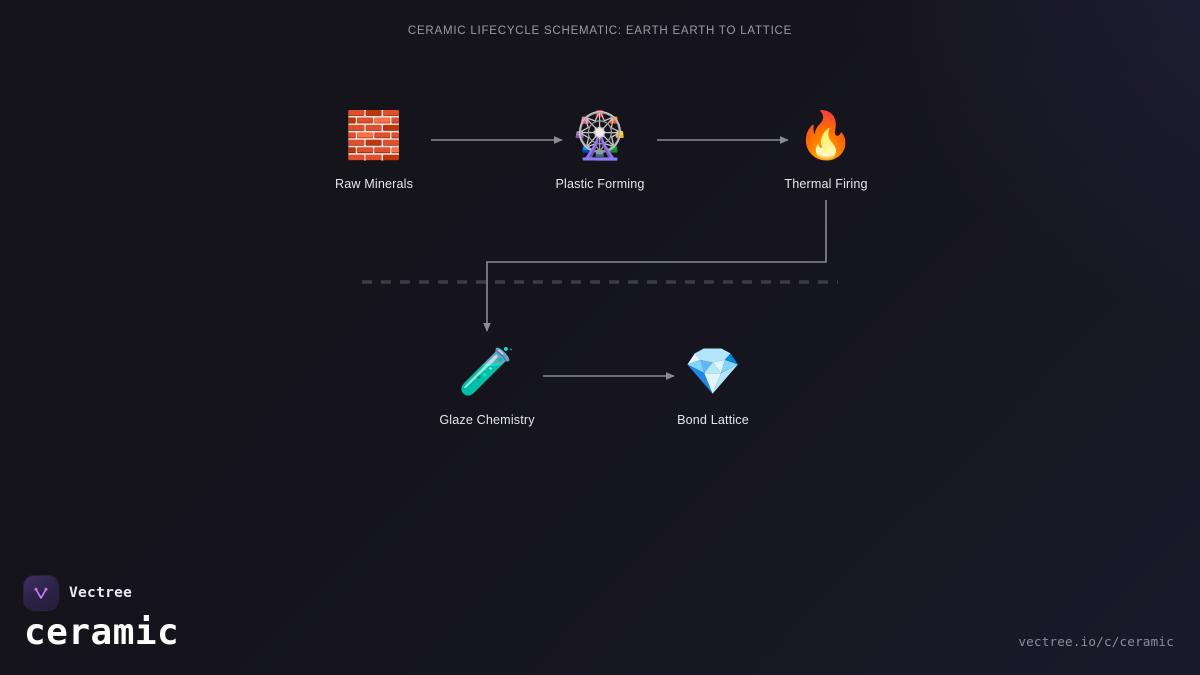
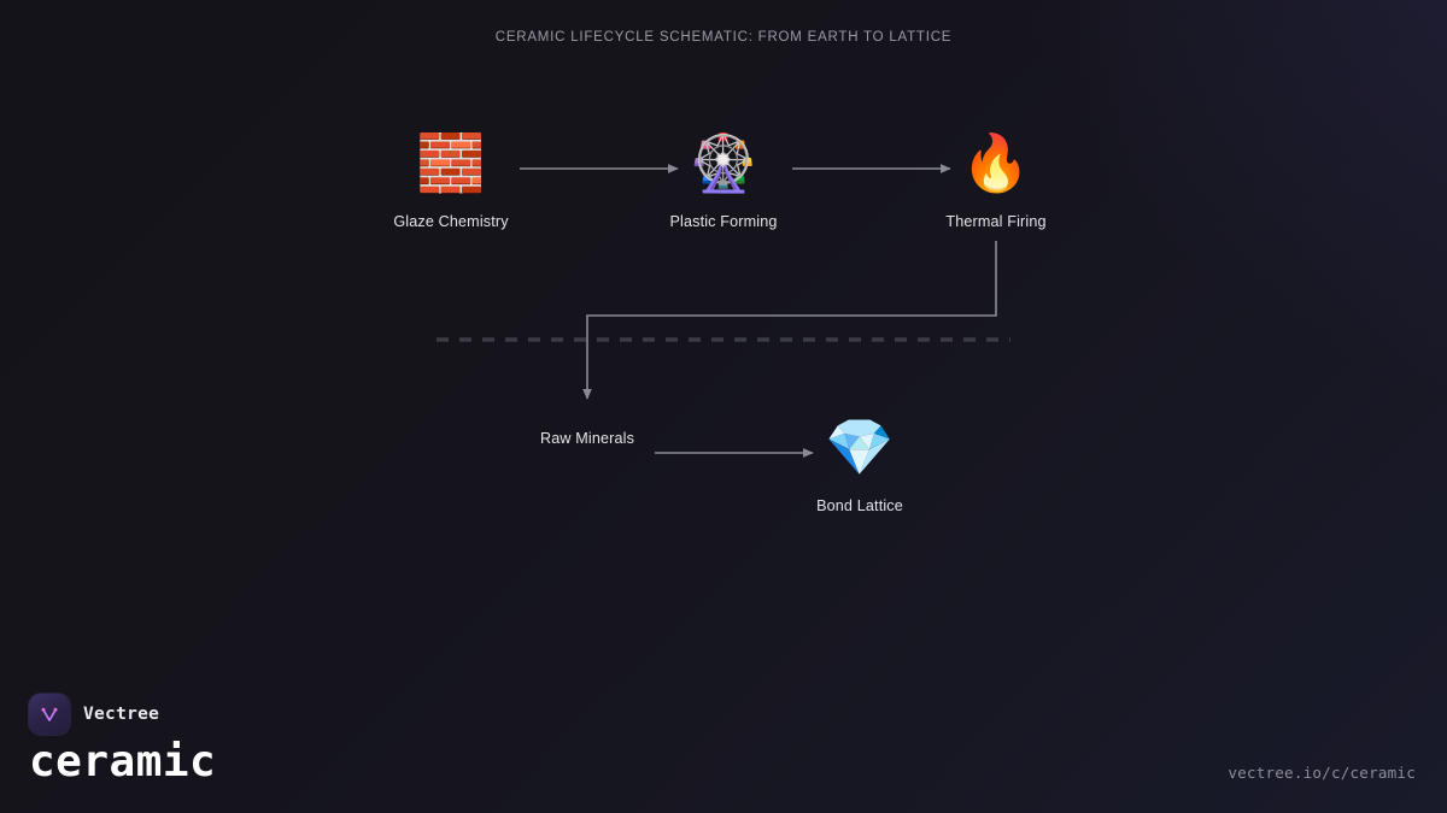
- CERAMIC LIFECYCLE SCHEMATIC: EARTH EARTH TO LATTICE
+ CERAMIC LIFECYCLE SCHEMATIC: FROM EARTH TO LATTICE
  🧱
- Raw Minerals
+ Glaze Chemistry
  🎡
  Plastic Forming
  🔥
  Thermal Firing
- 🧪
- Glaze Chemistry
+ Raw Minerals
  💎
  Bond Lattice
  Vectree
  ceramic
  vectree.io/c/ceramic
